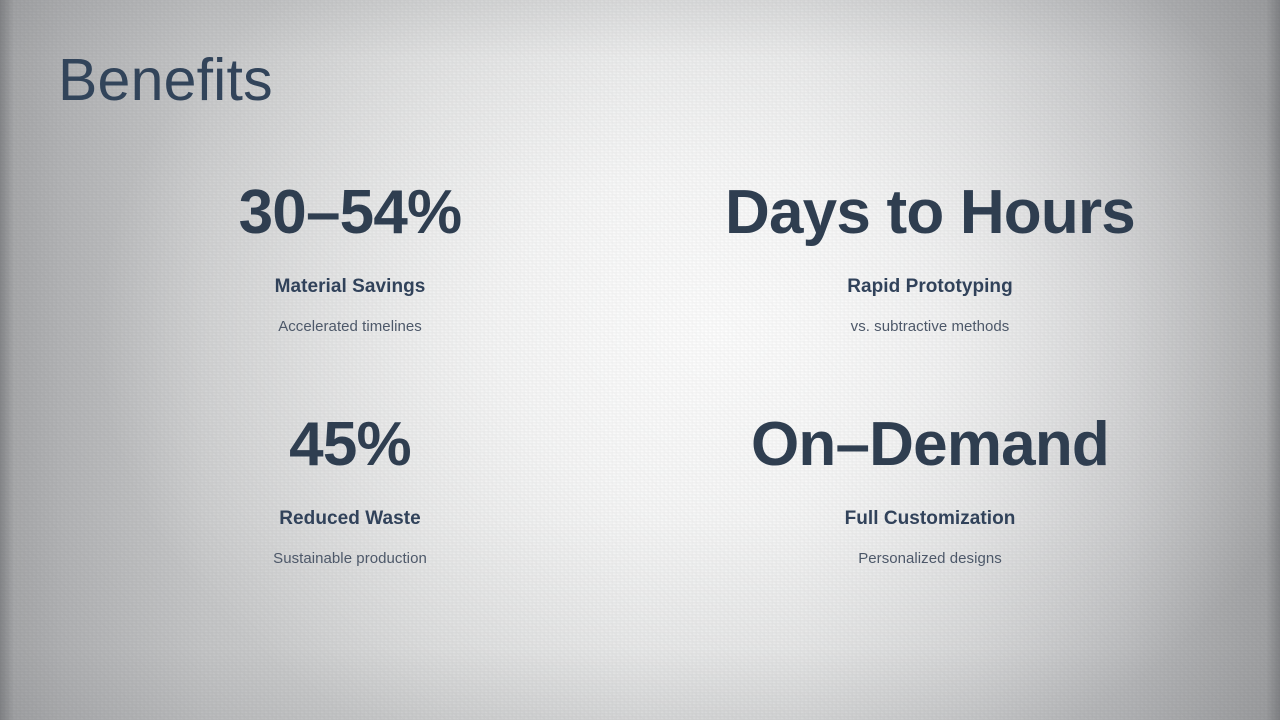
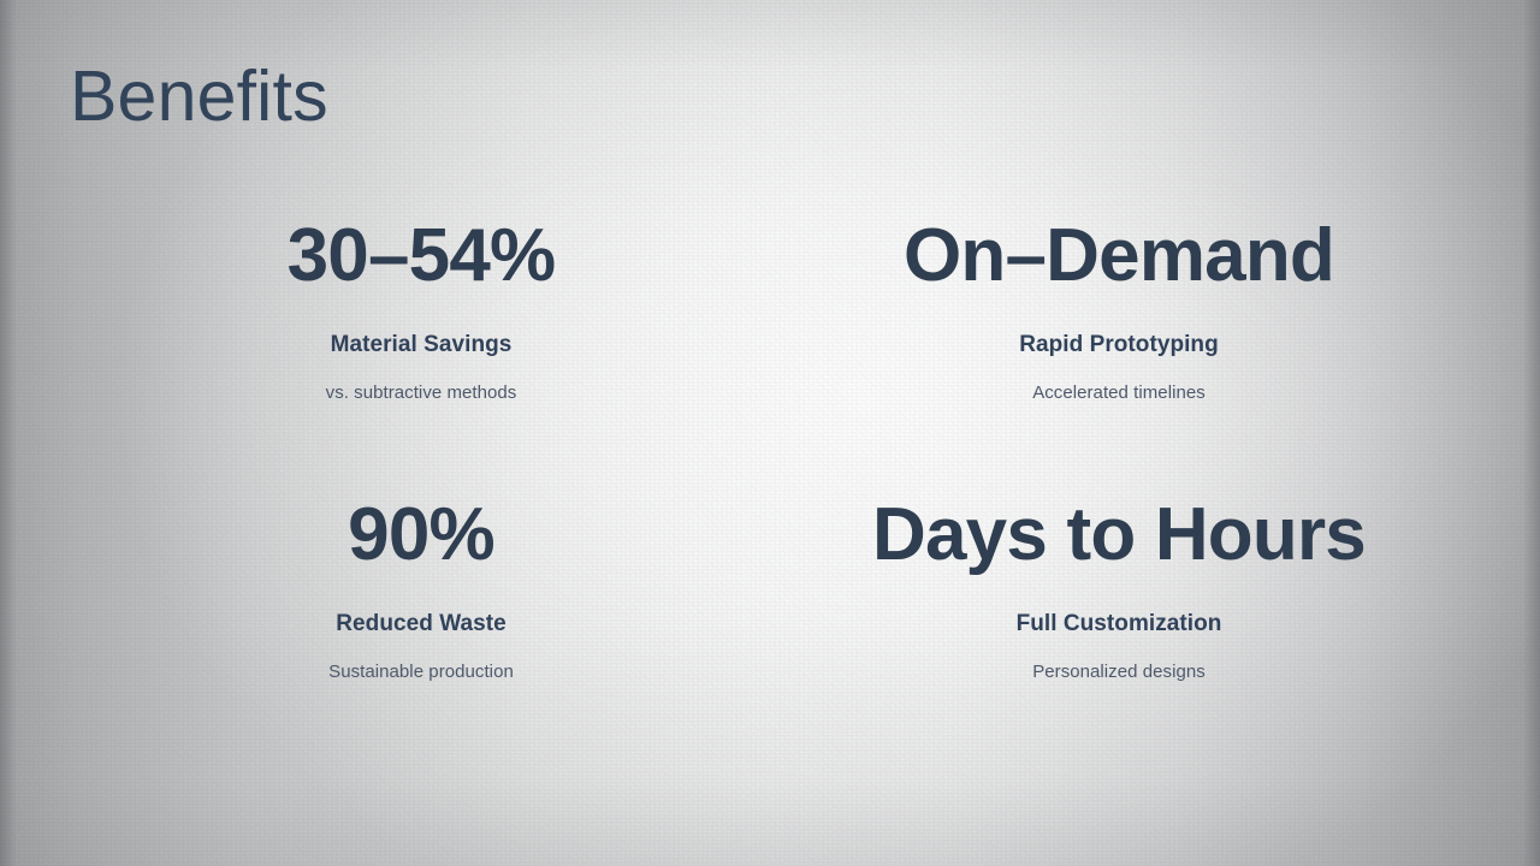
  Benefits
  30–54%
  Material Savings
- Accelerated timelines
+ vs. subtractive methods
- Days to Hours
+ On–Demand
  Rapid Prototyping
- vs. subtractive methods
+ Accelerated timelines
- 45%
+ 90%
  Reduced Waste
  Sustainable production
- On–Demand
+ Days to Hours
  Full Customization
  Personalized designs
